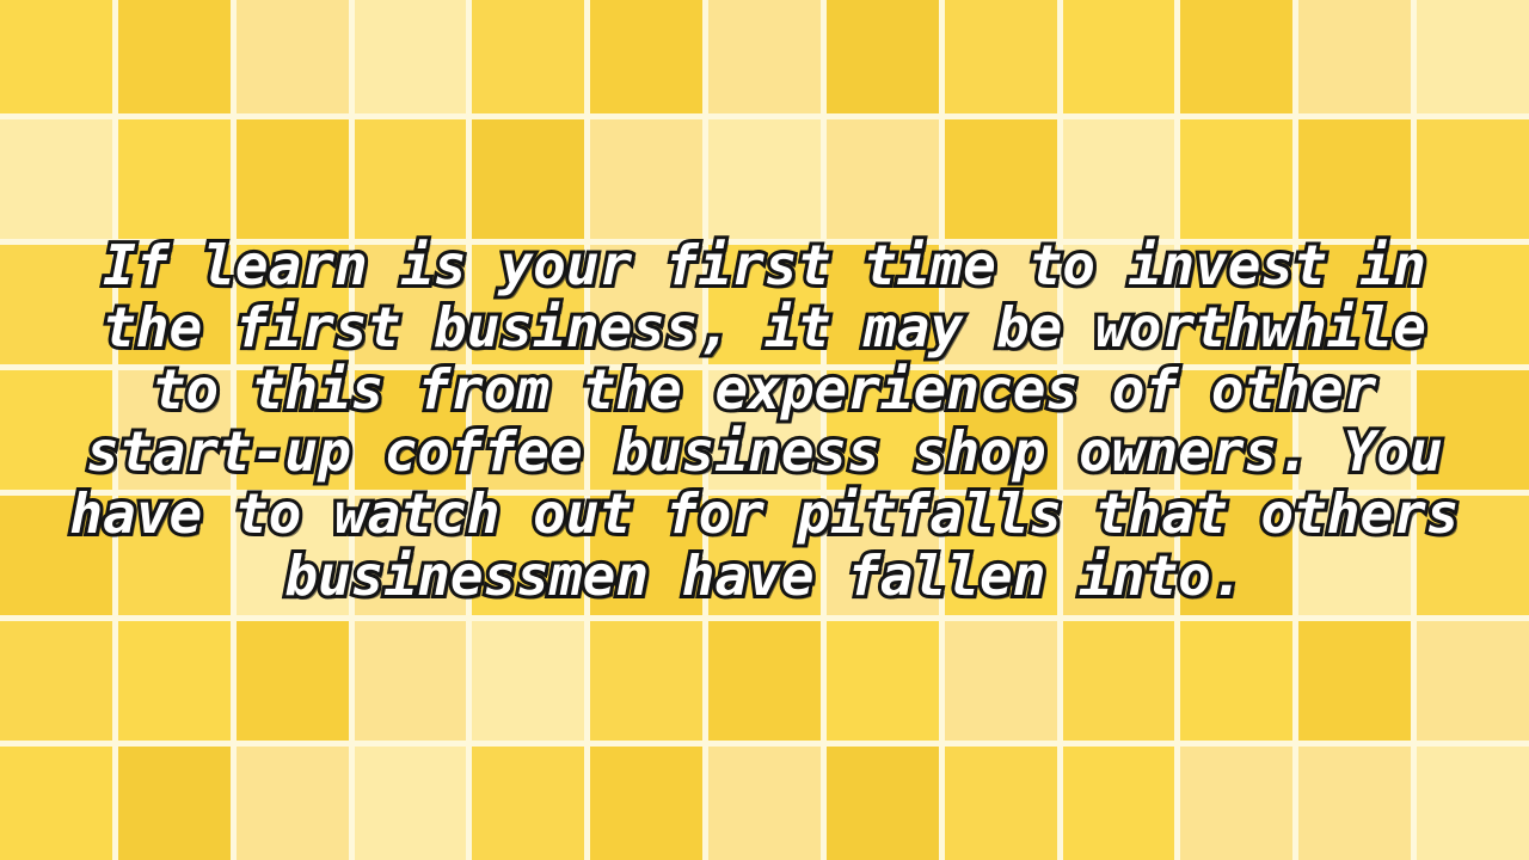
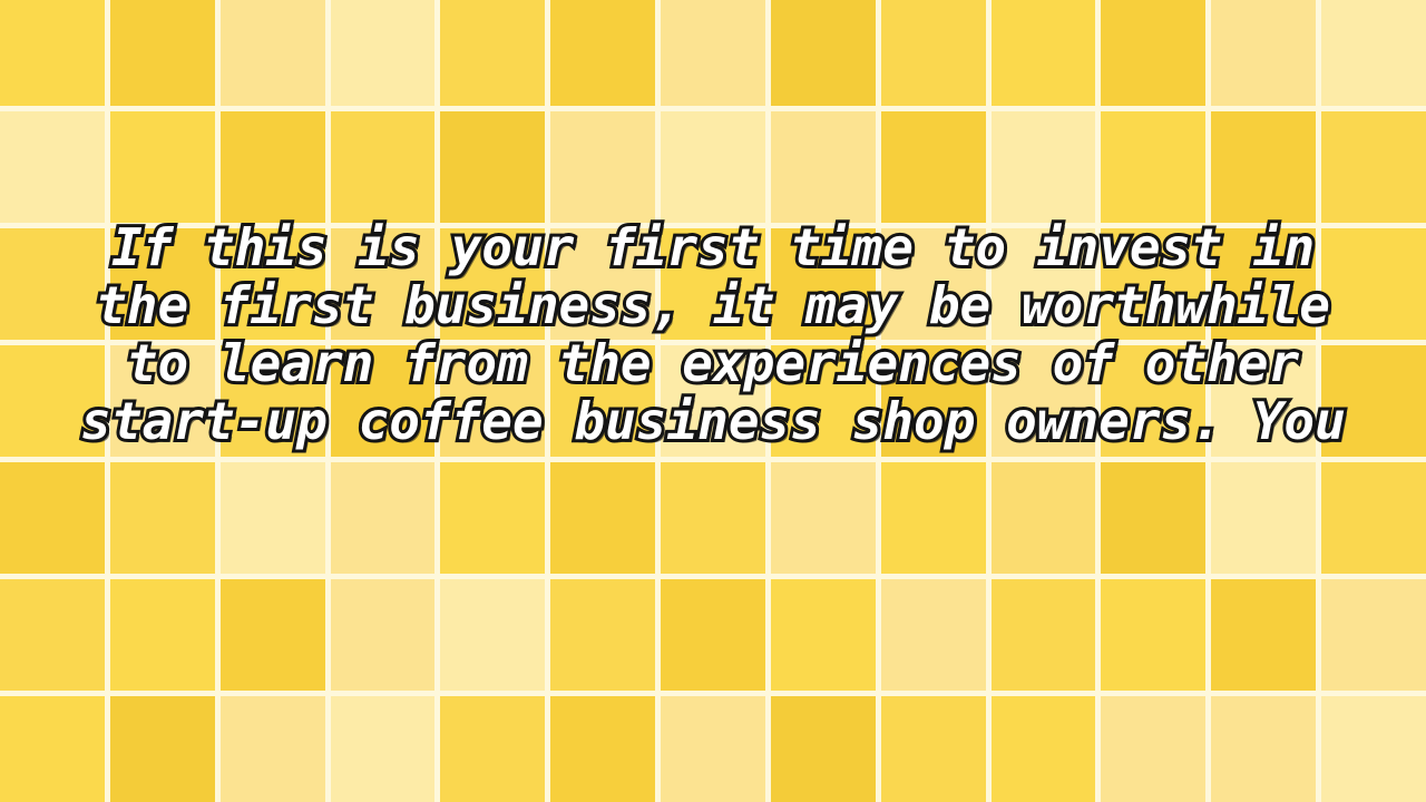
- If learn is your first time to invest in
+ If this is your first time to invest in
  the first business, it may be worthwhile
- to this from the experiences of other
+ to learn from the experiences of other
  start-up coffee business shop owners. You
- have to watch out for pitfalls that others
- businessmen have fallen into.
